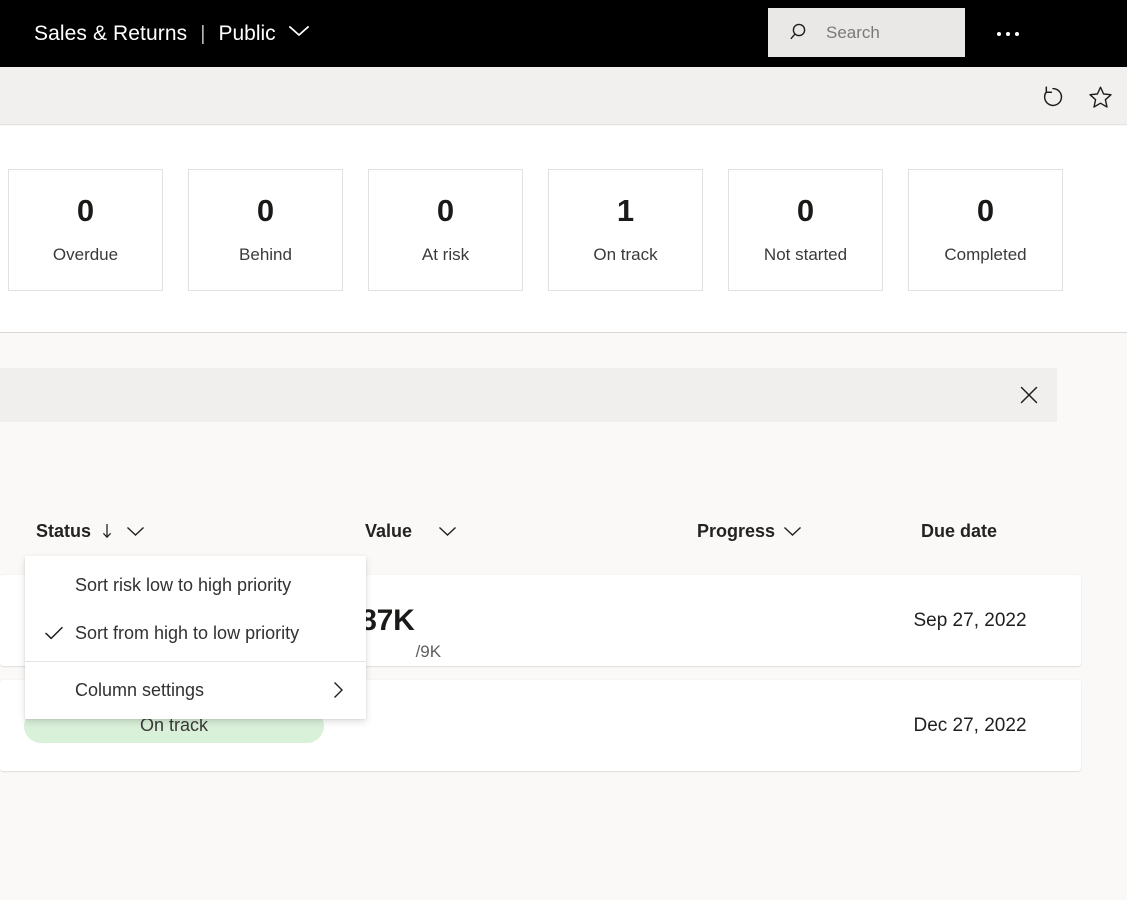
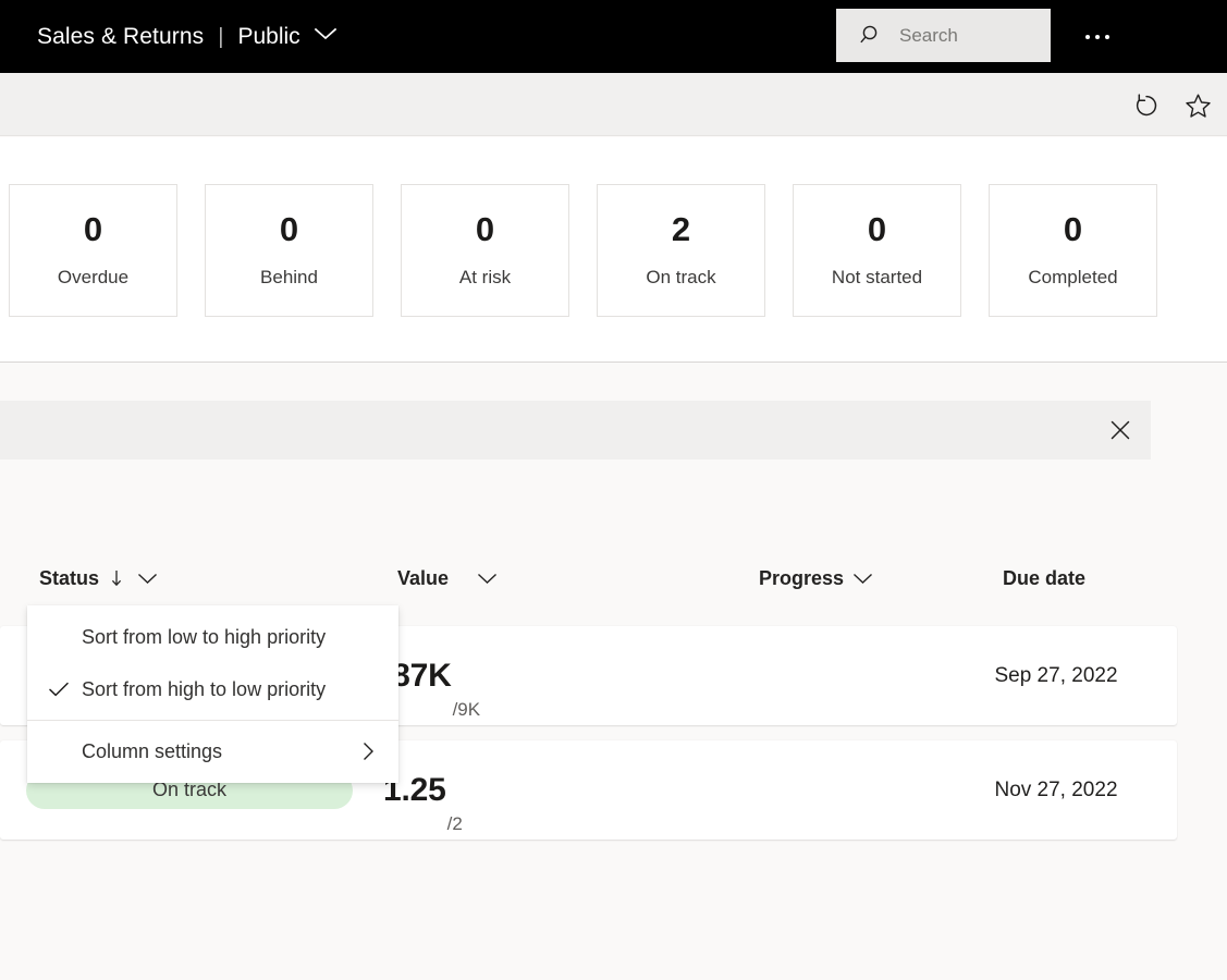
  Sales & Returns
  |
  Public
  Search
  0
  Overdue
  0
  Behind
  0
  At risk
- 1
+ 2
  On track
  0
  Not started
  0
  Completed
  Status
  Value
  Progress
  Due date
  87K
  /9K
  Sep 27, 2022
  On track
+ 1.25
+ /2
- Dec 27, 2022
+ Nov 27, 2022
- Sort risk low to high priority
+ Sort from low to high priority
  Sort from high to low priority
  Column settings
